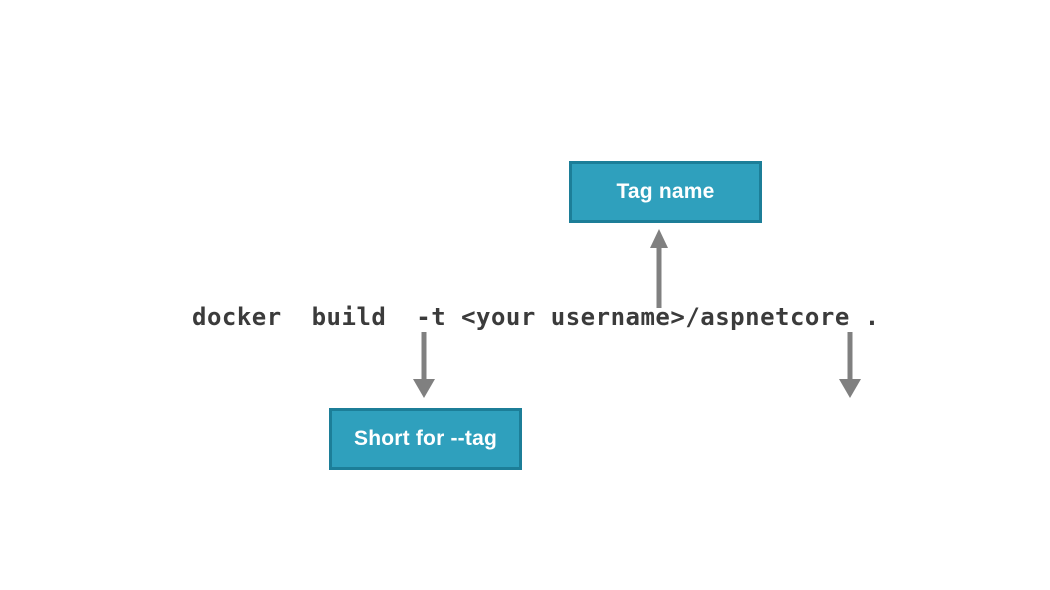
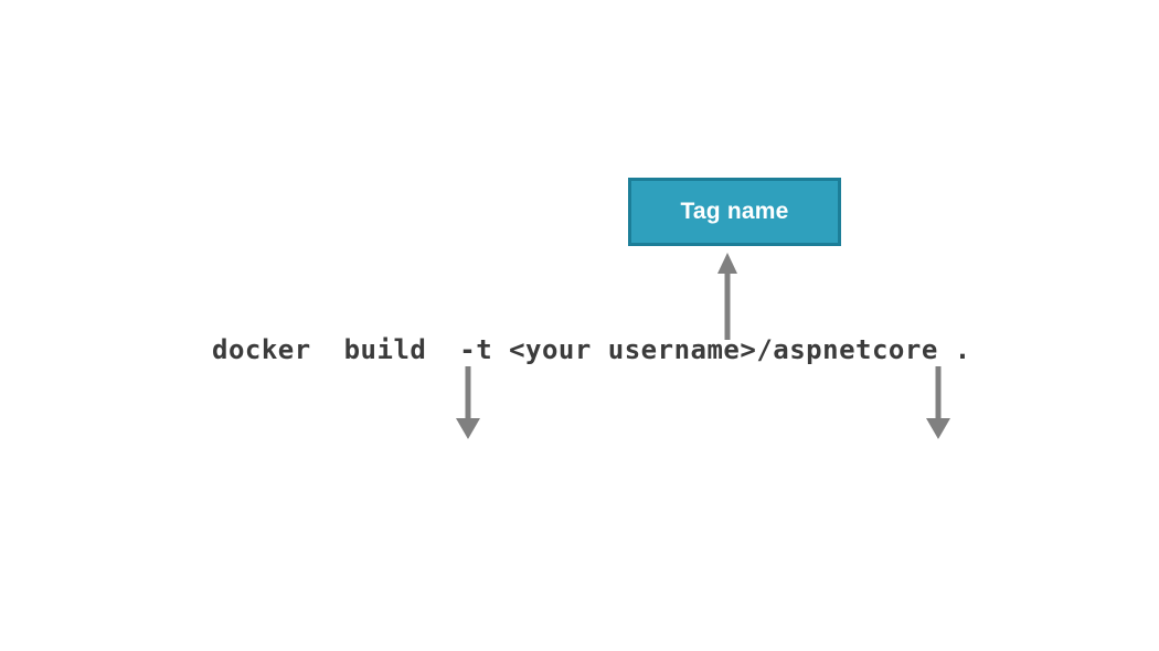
  docker build -t <your username>/aspnetcore .
  Tag name
- Short for --tag
